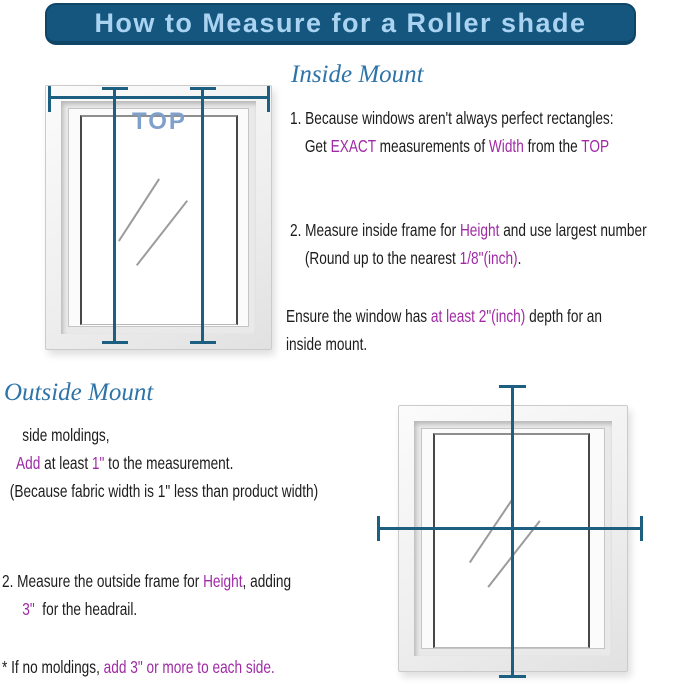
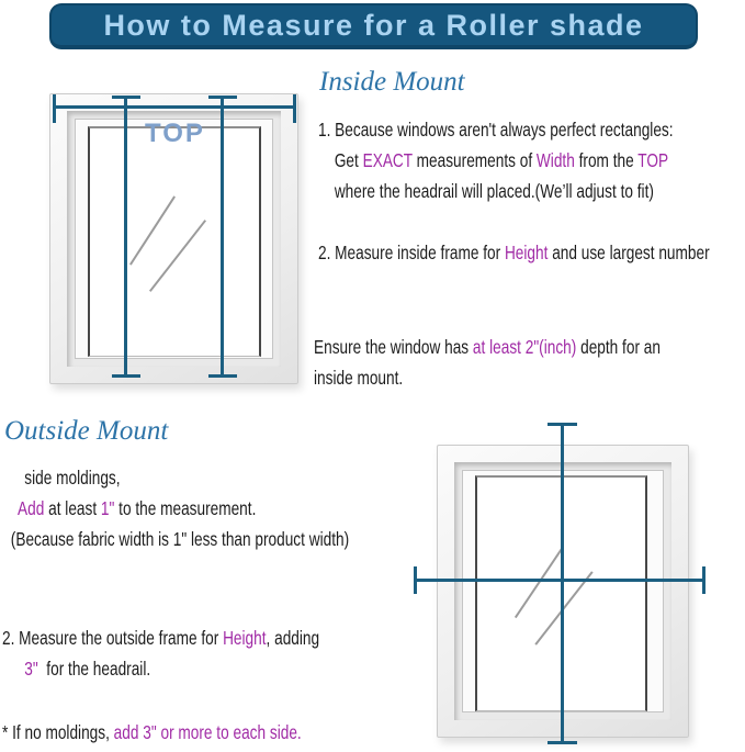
  How to Measure for a Roller shade
  TOP
  Inside Mount
  1. Because windows aren't always perfect rectangles:
  Get EXACT measurements of Width from the TOP
+ where the headrail will placed.(We’ll adjust to fit)
  2. Measure inside frame for Height and use largest number
- (Round up to the nearest 1/8"(inch).
  Ensure the window has at least 2"(inch) depth for an
  inside mount.
  Outside Mount
  side moldings,
  Add at least 1" to the measurement.
  (Because fabric width is 1" less than product width)
  2. Measure the outside frame for Height, adding
  3" for the headrail.
  * If no moldings, add 3" or more to each side.
